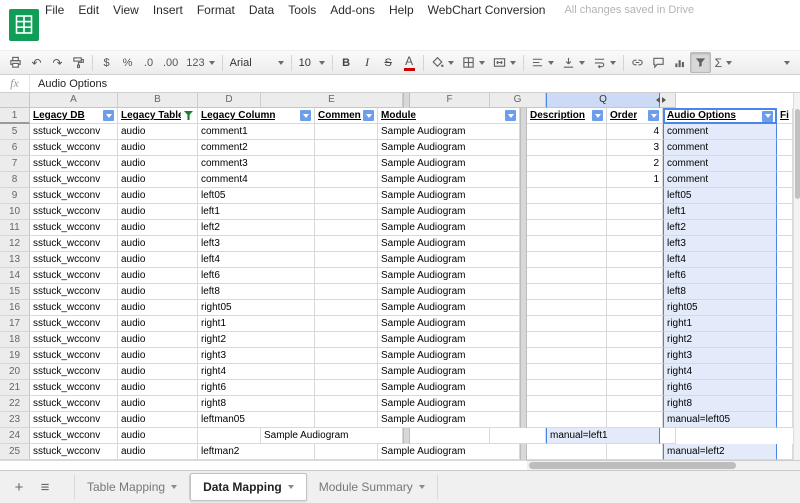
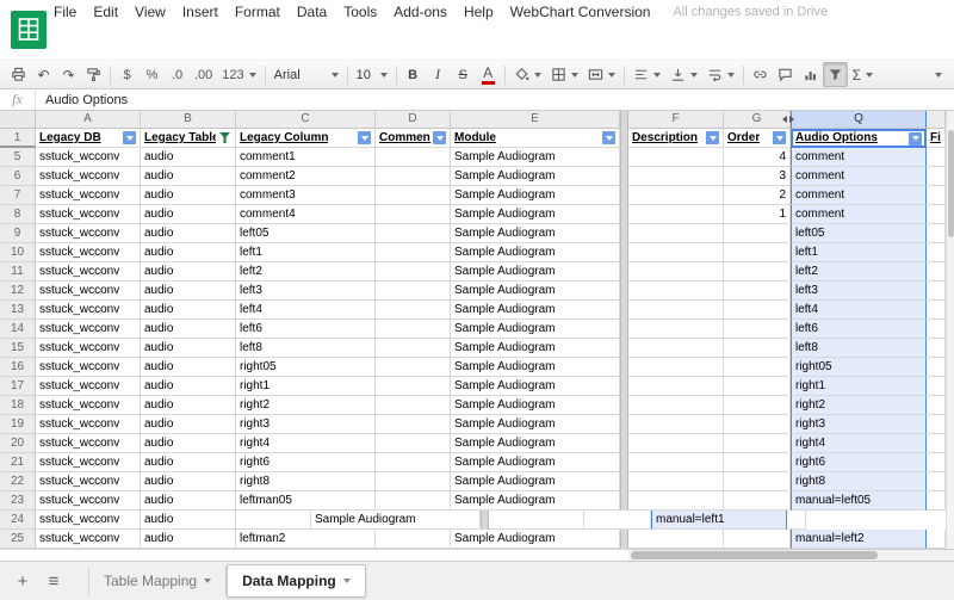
  File
  Edit
  View
  Insert
  Format
  Data
  Tools
  Add-ons
  Help
  WebChart Conversion
  All changes saved in Drive
  ↶
  ↷
  $
  %
  .0
  .00
  123
  Arial
  10
  B
  I
  S
  A
  Σ
  fx
  Audio Options
  A
  B
+ C
  D
  E
  F
  G
  Q
  1
  Legacy DB
  Legacy Table
  Legacy Column
  Commen
  Module
  Description
  Order
  Audio Options
  Fi
  5
  sstuck_wcconv
  audio
  comment1
  Sample Audiogram
  4
  comment
  6
  sstuck_wcconv
  audio
  comment2
  Sample Audiogram
  3
  comment
  7
  sstuck_wcconv
  audio
  comment3
  Sample Audiogram
  2
  comment
  8
  sstuck_wcconv
  audio
  comment4
  Sample Audiogram
  1
  comment
  9
  sstuck_wcconv
  audio
  left05
  Sample Audiogram
  left05
  10
  sstuck_wcconv
  audio
  left1
  Sample Audiogram
  left1
  11
  sstuck_wcconv
  audio
  left2
  Sample Audiogram
  left2
  12
  sstuck_wcconv
  audio
  left3
  Sample Audiogram
  left3
  13
  sstuck_wcconv
  audio
  left4
  Sample Audiogram
  left4
  14
  sstuck_wcconv
  audio
  left6
  Sample Audiogram
  left6
  15
  sstuck_wcconv
  audio
  left8
  Sample Audiogram
  left8
  16
  sstuck_wcconv
  audio
  right05
  Sample Audiogram
  right05
  17
  sstuck_wcconv
  audio
  right1
  Sample Audiogram
  right1
  18
  sstuck_wcconv
  audio
  right2
  Sample Audiogram
  right2
  19
  sstuck_wcconv
  audio
  right3
  Sample Audiogram
  right3
  20
  sstuck_wcconv
  audio
  right4
  Sample Audiogram
  right4
  21
  sstuck_wcconv
  audio
  right6
  Sample Audiogram
  right6
  22
  sstuck_wcconv
  audio
  right8
  Sample Audiogram
  right8
  23
  sstuck_wcconv
  audio
  leftman05
  Sample Audiogram
  manual=left05
  24
  sstuck_wcconv
  audio
  Sample Audiogram
  manual=left1
  25
  sstuck_wcconv
  audio
  leftman2
  Sample Audiogram
  manual=left2
  +
  ≡
  Table Mapping
  Data Mapping
- Module Summary
